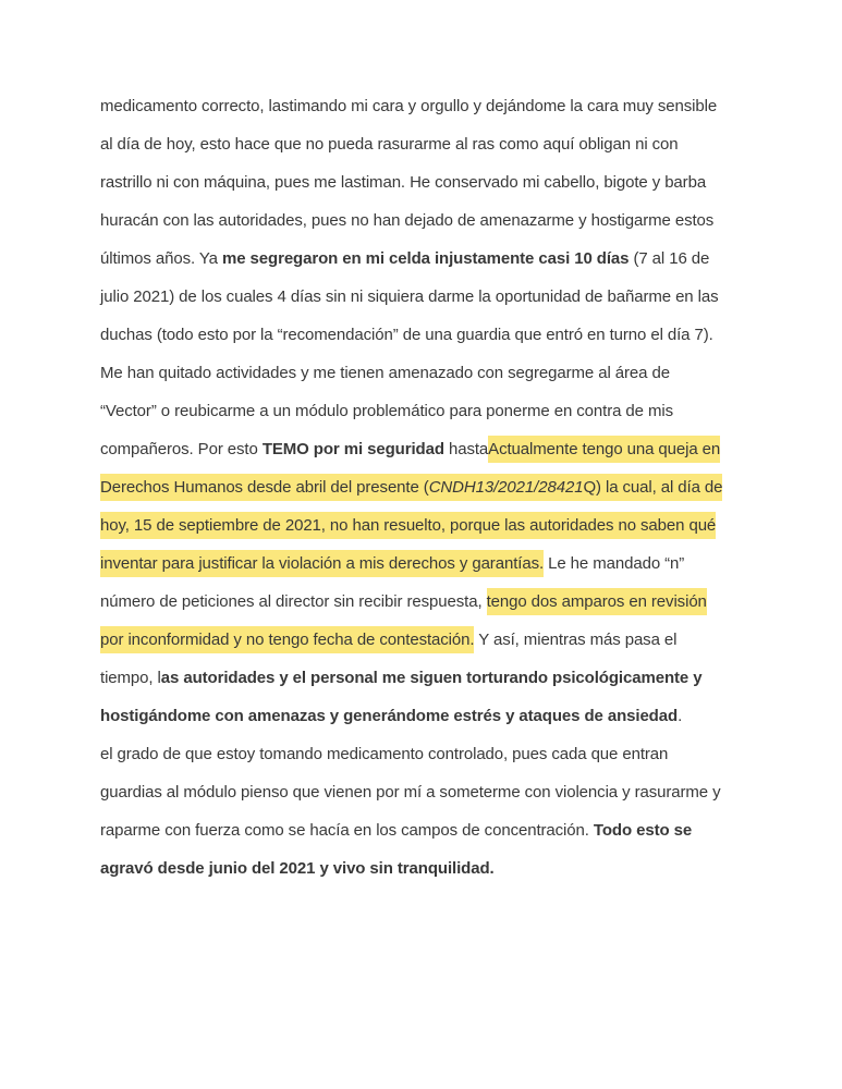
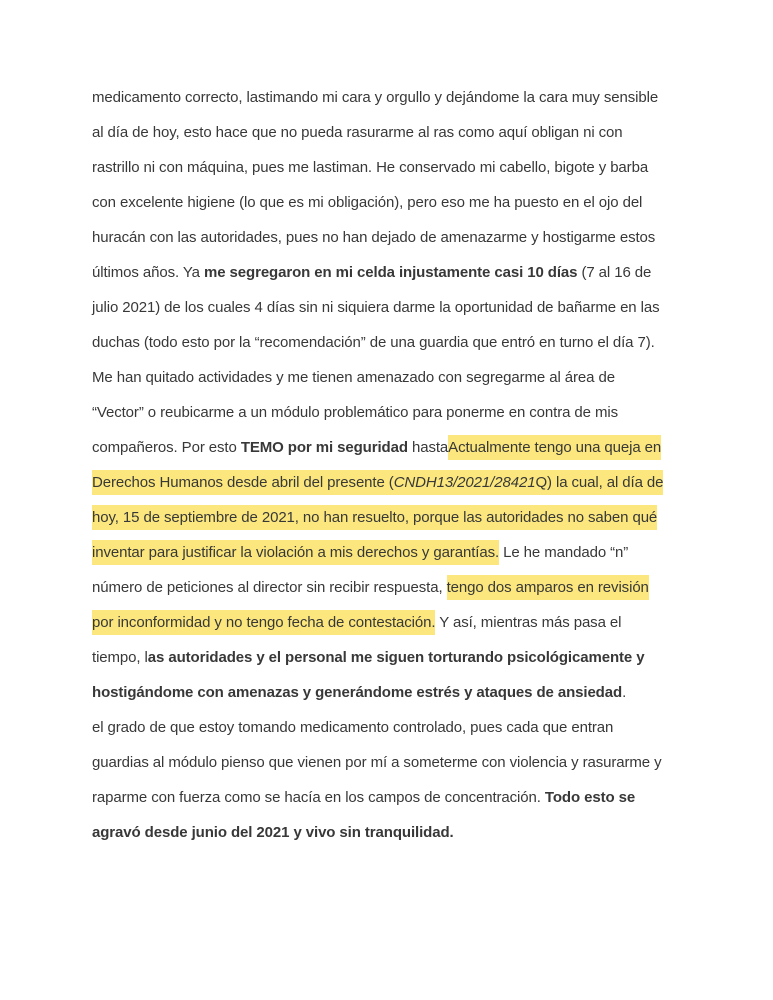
  medicamento correcto, lastimando mi cara y orgullo y dejándome la cara muy sensible
  al día de hoy, esto hace que no pueda rasurarme al ras como aquí obligan ni con
  rastrillo ni con máquina, pues me lastiman. He conservado mi cabello, bigote y barba
+ con excelente higiene (lo que es mi obligación), pero eso me ha puesto en el ojo del
  huracán con las autoridades, pues no han dejado de amenazarme y hostigarme estos
  últimos años. Ya me segregaron en mi celda injustamente casi 10 días (7 al 16 de
  julio 2021) de los cuales 4 días sin ni siquiera darme la oportunidad de bañarme en las
  duchas (todo esto por la “recomendación” de una guardia que entró en turno el día 7).
  Me han quitado actividades y me tienen amenazado con segregarme al área de
  “Vector” o reubicarme a un módulo problemático para ponerme en contra de mis
  compañeros. Por esto TEMO por mi seguridad hastaActualmente tengo una queja en
  Derechos Humanos desde abril del presente (CNDH13/2021/28421Q) la cual, al día de
  hoy, 15 de septiembre de 2021, no han resuelto, porque las autoridades no saben qué
  inventar para justificar la violación a mis derechos y garantías. Le he mandado “n”
  número de peticiones al director sin recibir respuesta, tengo dos amparos en revisión
  por inconformidad y no tengo fecha de contestación. Y así, mientras más pasa el
  tiempo, las autoridades y el personal me siguen torturando psicológicamente y
  hostigándome con amenazas y generándome estrés y ataques de ansiedad.
  el grado de que estoy tomando medicamento controlado, pues cada que entran
  guardias al módulo pienso que vienen por mí a someterme con violencia y rasurarme y
  raparme con fuerza como se hacía en los campos de concentración. Todo esto se
  agravó desde junio del 2021 y vivo sin tranquilidad.
